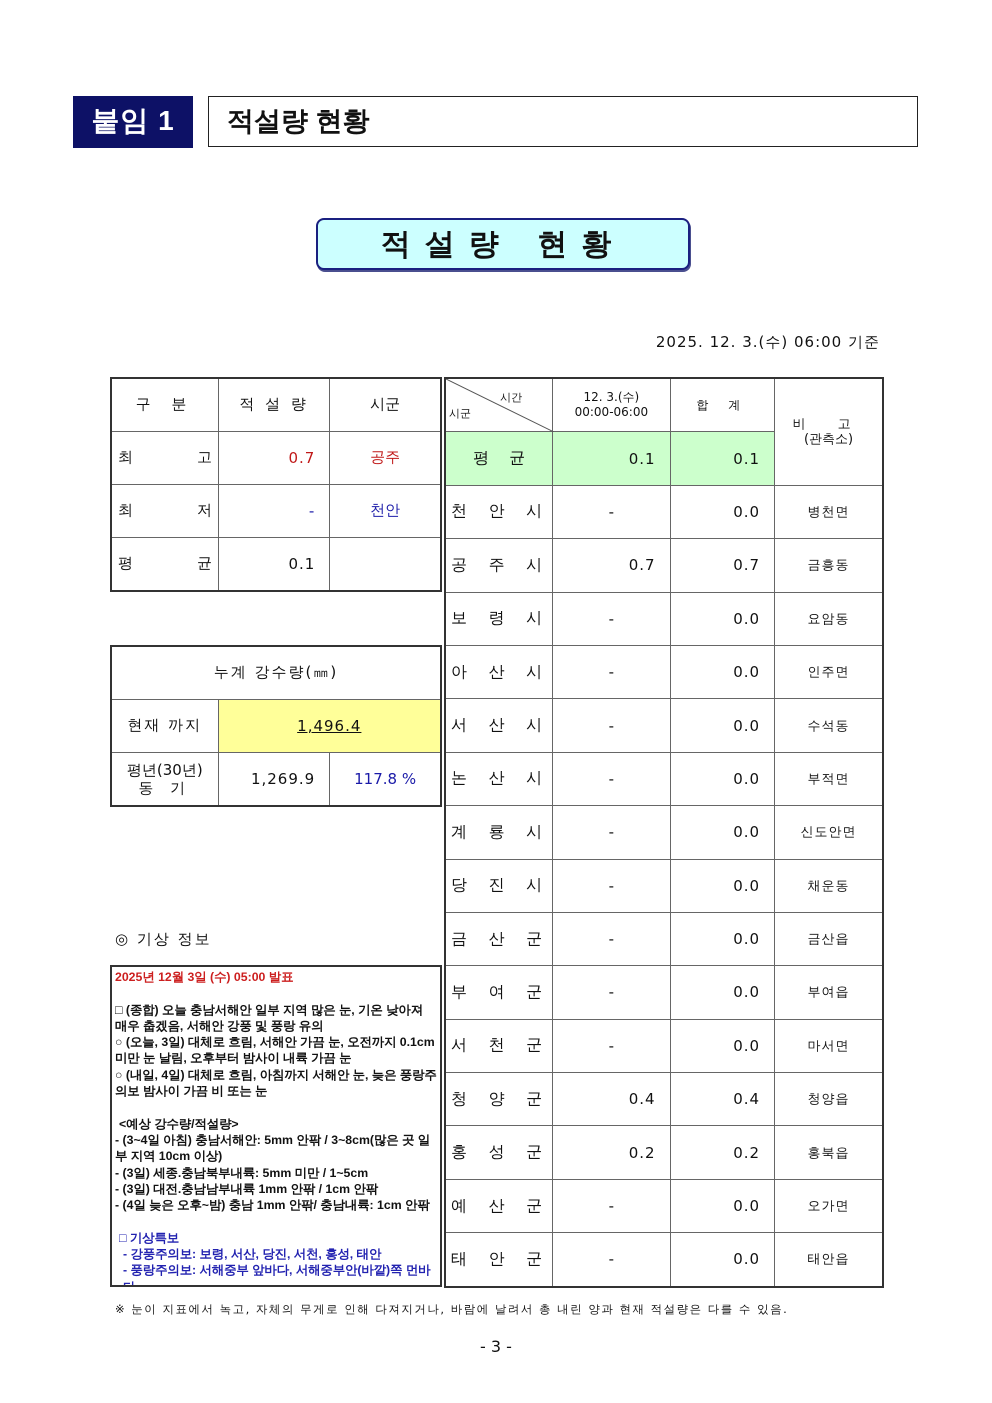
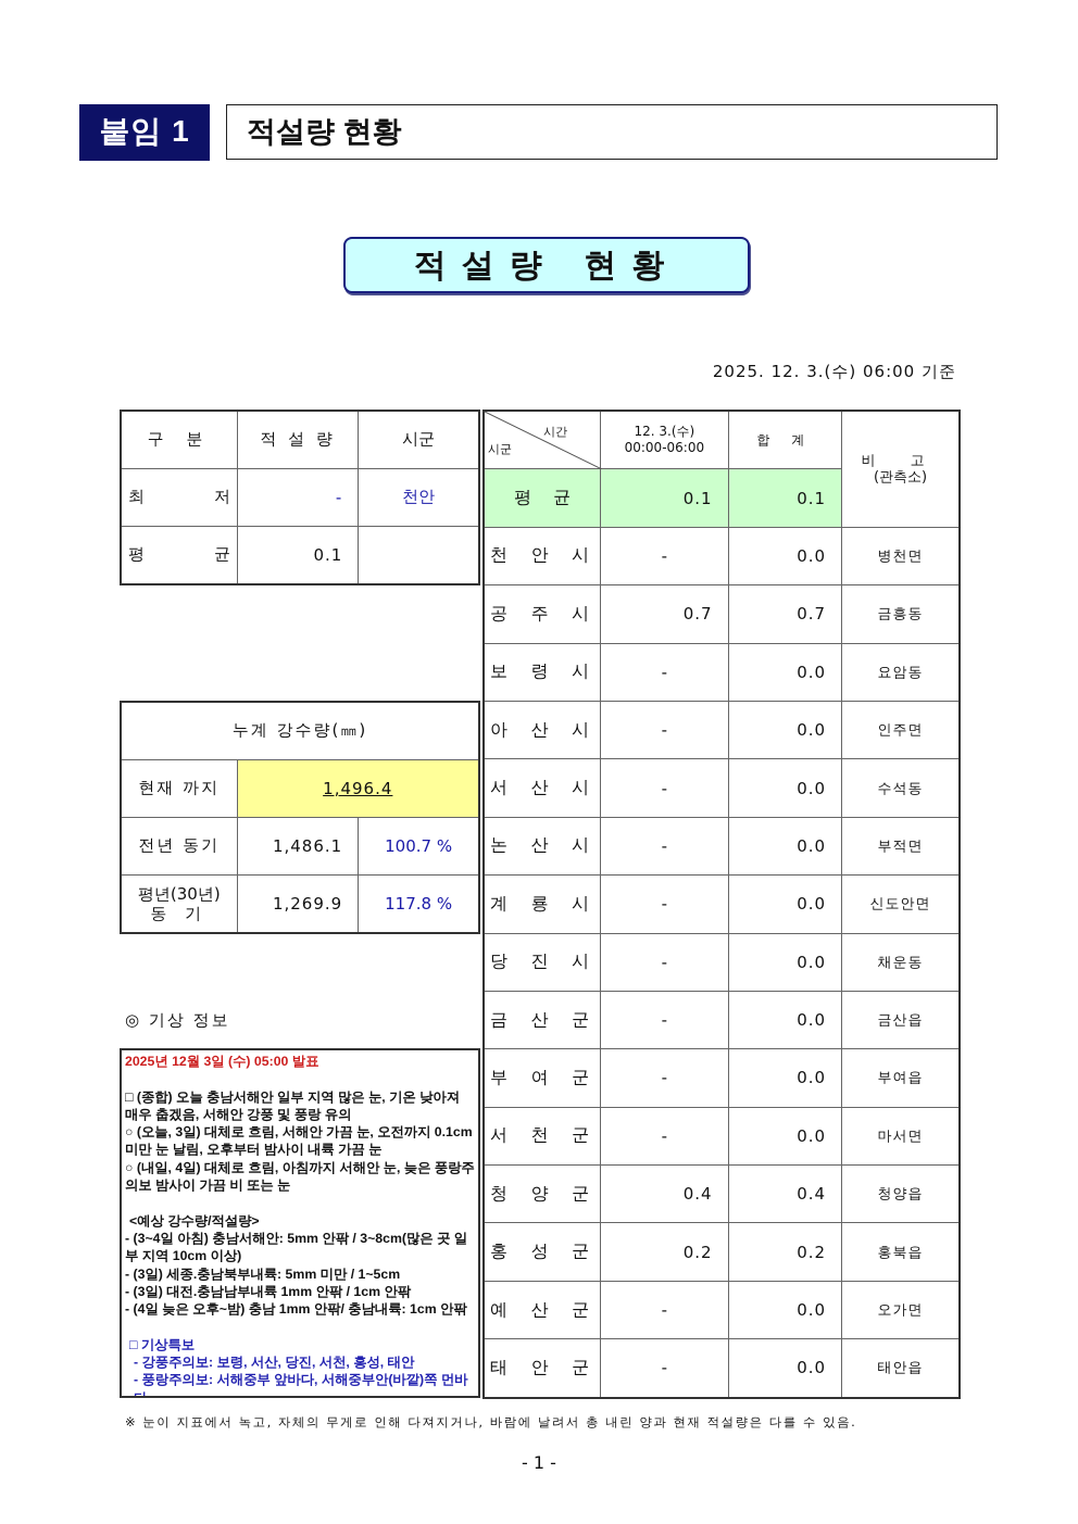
  붙임 1
  적설량 현황
  적설량 현황
  2025. 12. 3.(수) 06:00 기준
  구 분	적 설 량	시군
- 최 고	0.7	공주
  최 저	-	천안
  평 균	0.1
  누계 강수량(㎜)
  현재 까지	1,496.4
+ 전년 동기	1,486.1	100.7 %
  평년(30년) 동 기	1,269.9	117.8 %
  시간 시군	12. 3.(수) 00:00-06:00	합 계	비 고 (관측소)
  평 균	0.1	0.1
  천 안 시	-	0.0	병천면
  공 주 시	0.7	0.7	금흥동
  보 령 시	-	0.0	요암동
  아 산 시	-	0.0	인주면
  서 산 시	-	0.0	수석동
  논 산 시	-	0.0	부적면
  계 룡 시	-	0.0	신도안면
  당 진 시	-	0.0	채운동
  금 산 군	-	0.0	금산읍
  부 여 군	-	0.0	부여읍
  서 천 군	-	0.0	마서면
  청 양 군	0.4	0.4	청양읍
  홍 성 군	0.2	0.2	홍북읍
  예 산 군	-	0.0	오가면
  태 안 군	-	0.0	태안읍
  ◎ 기상 정보
  2025년 12월 3일 (수) 05:00 발표
  □ (종합) 오늘 충남서해안 일부 지역 많은 눈, 기온 낮아져 매우 춥겠음, 서해안 강풍 및 풍랑 유의
  ○ (오늘, 3일) 대체로 흐림, 서해안 가끔 눈, 오전까지 0.1cm 미만 눈 날림, 오후부터 밤사이 내륙 가끔 눈
  ○ (내일, 4일) 대체로 흐림, 아침까지 서해안 눈, 늦은 풍랑주의보 밤사이 가끔 비 또는 눈
  <예상 강수량/적설량>
  - (3~4일 아침) 충남서해안: 5mm 안팎 / 3~8cm(많은 곳 일부 지역 10cm 이상)
  - (3일) 세종.충남북부내륙: 5mm 미만 / 1~5cm
  - (3일) 대전.충남남부내륙 1mm 안팎 / 1cm 안팎
  - (4일 늦은 오후~밤) 충남 1mm 안팎/ 충남내륙: 1cm 안팎
  □ 기상특보
  - 강풍주의보: 보령, 서산, 당진, 서천, 홍성, 태안
  - 풍랑주의보: 서해중부 앞바다, 서해중부안(바깥)쪽 먼바다
  ※ 눈이 지표에서 녹고, 자체의 무게로 인해 다져지거나, 바람에 날려서 총 내린 양과 현재 적설량은 다를 수 있음.
- - 3 -
+ - 1 -
